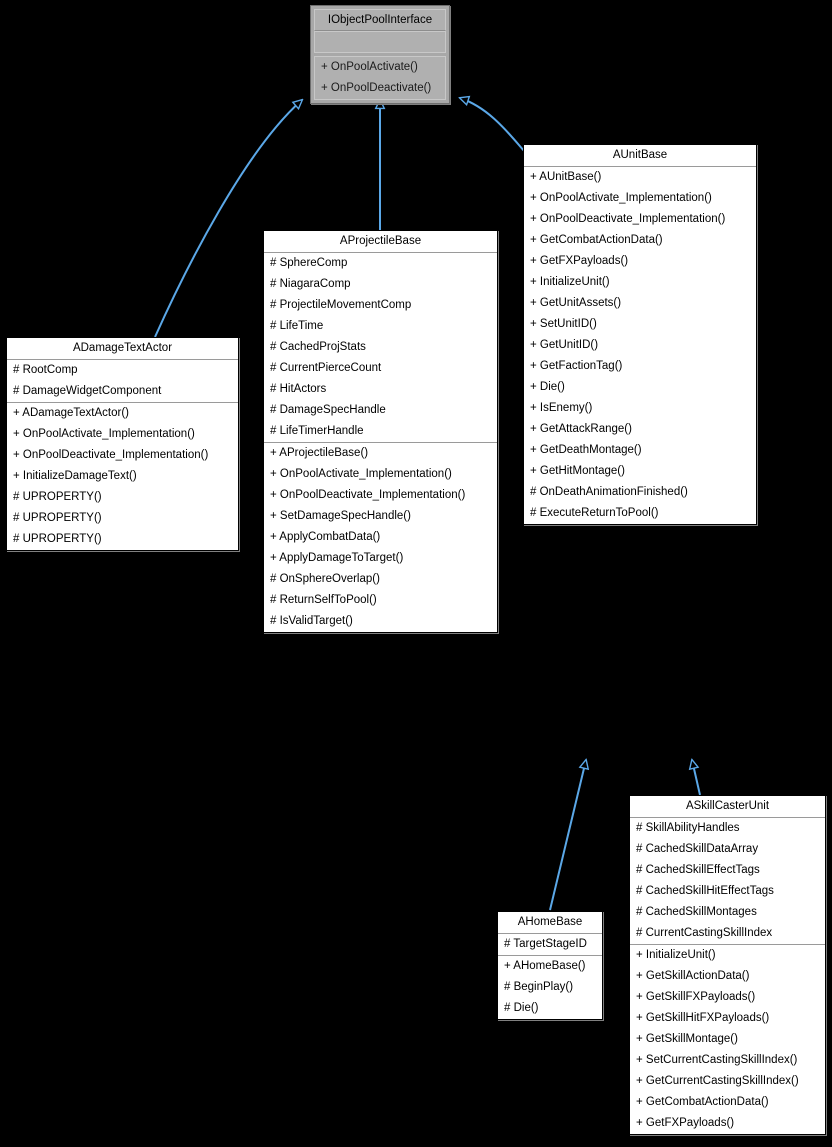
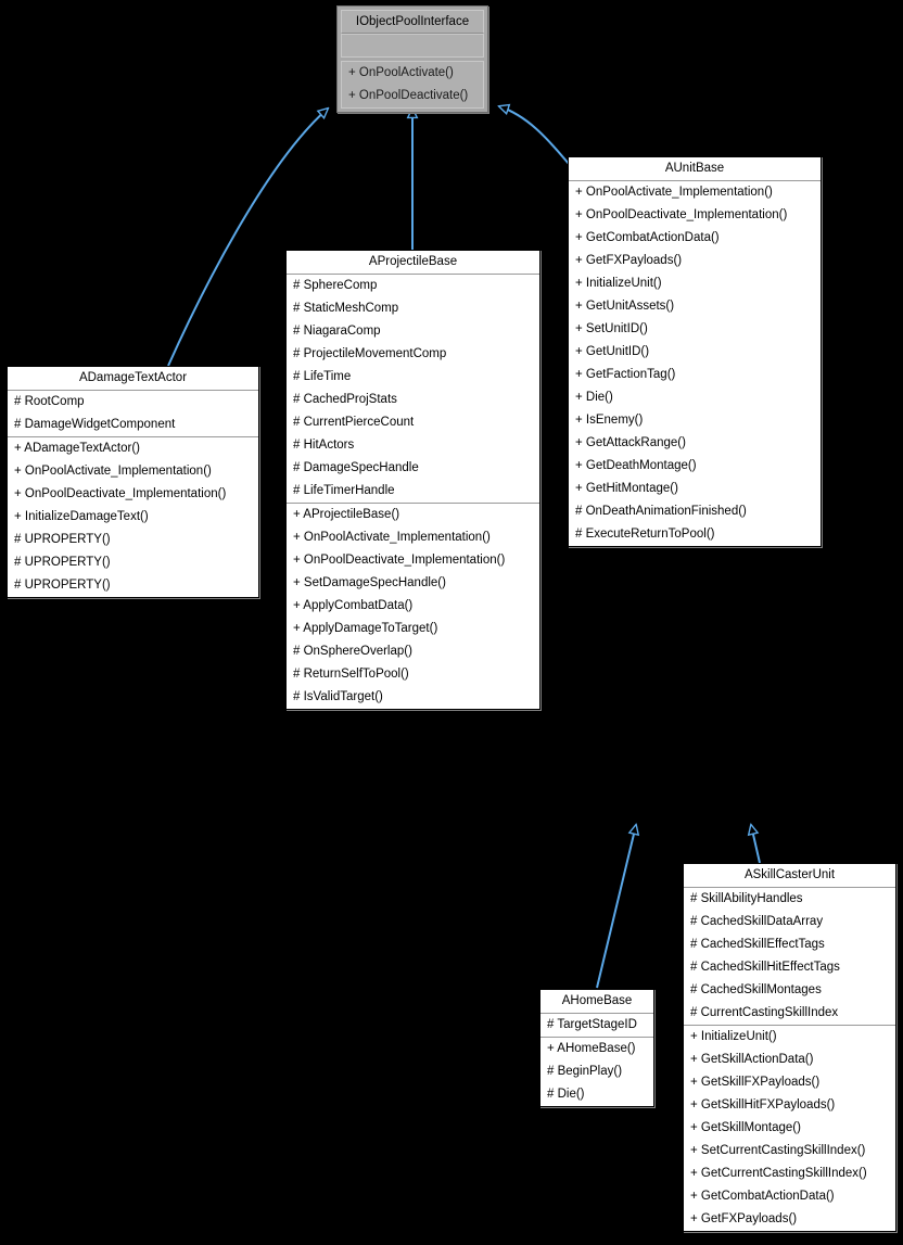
  IObjectPoolInterface
  + OnPoolActivate()
  + OnPoolDeactivate()
  ADamageTextActor
  # RootComp
  # DamageWidgetComponent
  + ADamageTextActor()
  + OnPoolActivate_Implementation()
  + OnPoolDeactivate_Implementation()
  + InitializeDamageText()
  # UPROPERTY()
  # UPROPERTY()
  # UPROPERTY()
  AProjectileBase
  # SphereComp
+ # StaticMeshComp
  # NiagaraComp
  # ProjectileMovementComp
  # LifeTime
  # CachedProjStats
  # CurrentPierceCount
  # HitActors
  # DamageSpecHandle
  # LifeTimerHandle
  + AProjectileBase()
  + OnPoolActivate_Implementation()
  + OnPoolDeactivate_Implementation()
  + SetDamageSpecHandle()
  + ApplyCombatData()
  + ApplyDamageToTarget()
  # OnSphereOverlap()
  # ReturnSelfToPool()
  # IsValidTarget()
  AUnitBase
- + AUnitBase()
  + OnPoolActivate_Implementation()
  + OnPoolDeactivate_Implementation()
  + GetCombatActionData()
  + GetFXPayloads()
  + InitializeUnit()
  + GetUnitAssets()
  + SetUnitID()
  + GetUnitID()
  + GetFactionTag()
  + Die()
  + IsEnemy()
  + GetAttackRange()
  + GetDeathMontage()
  + GetHitMontage()
  # OnDeathAnimationFinished()
  # ExecuteReturnToPool()
  AHomeBase
  # TargetStageID
  + AHomeBase()
  # BeginPlay()
  # Die()
  ASkillCasterUnit
  # SkillAbilityHandles
  # CachedSkillDataArray
  # CachedSkillEffectTags
  # CachedSkillHitEffectTags
  # CachedSkillMontages
  # CurrentCastingSkillIndex
  + InitializeUnit()
  + GetSkillActionData()
  + GetSkillFXPayloads()
  + GetSkillHitFXPayloads()
  + GetSkillMontage()
  + SetCurrentCastingSkillIndex()
  + GetCurrentCastingSkillIndex()
  + GetCombatActionData()
  + GetFXPayloads()
